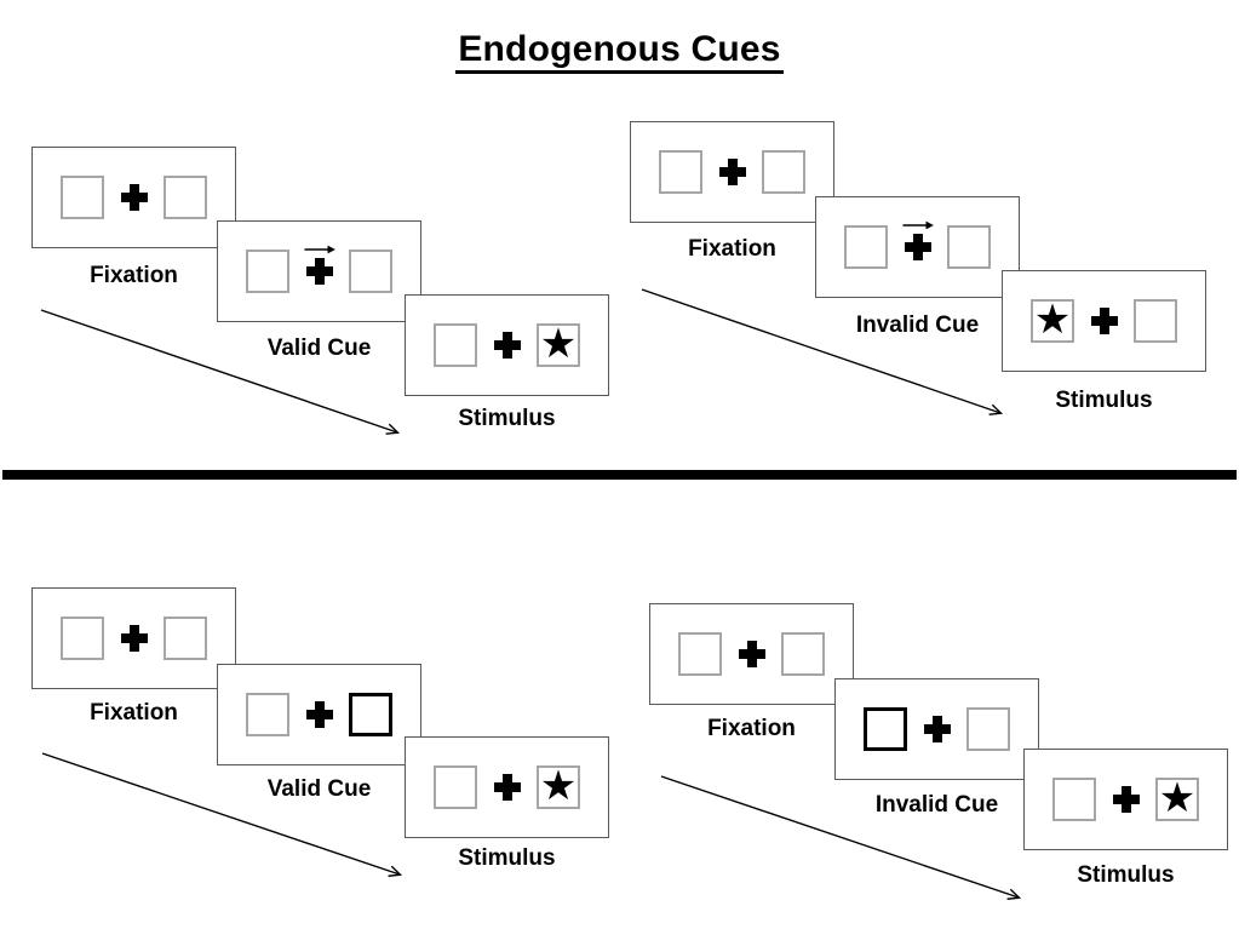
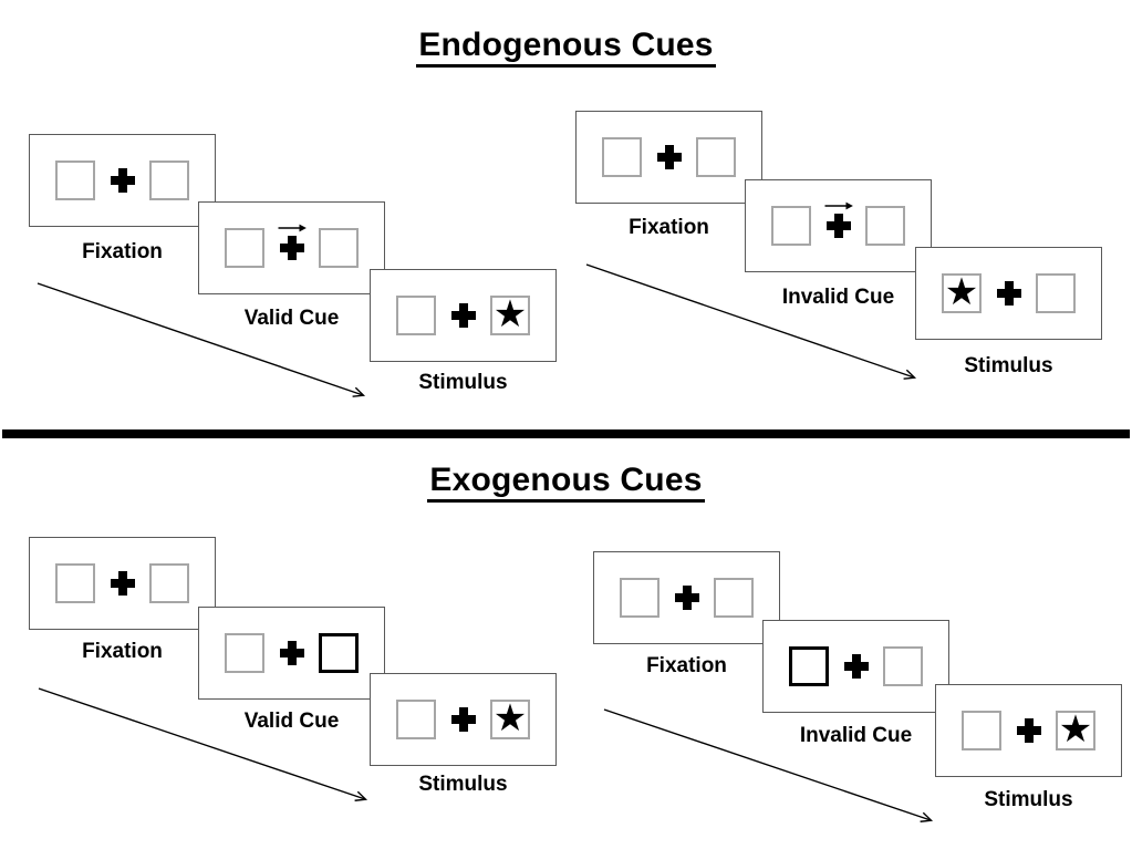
  Endogenous Cues
  Fixation
  Valid Cue
  ★
  Stimulus
  Fixation
  Invalid Cue
  ★
  Stimulus
+ Exogenous Cues
  Fixation
  Valid Cue
  ★
  Stimulus
  Fixation
  Invalid Cue
  ★
  Stimulus
